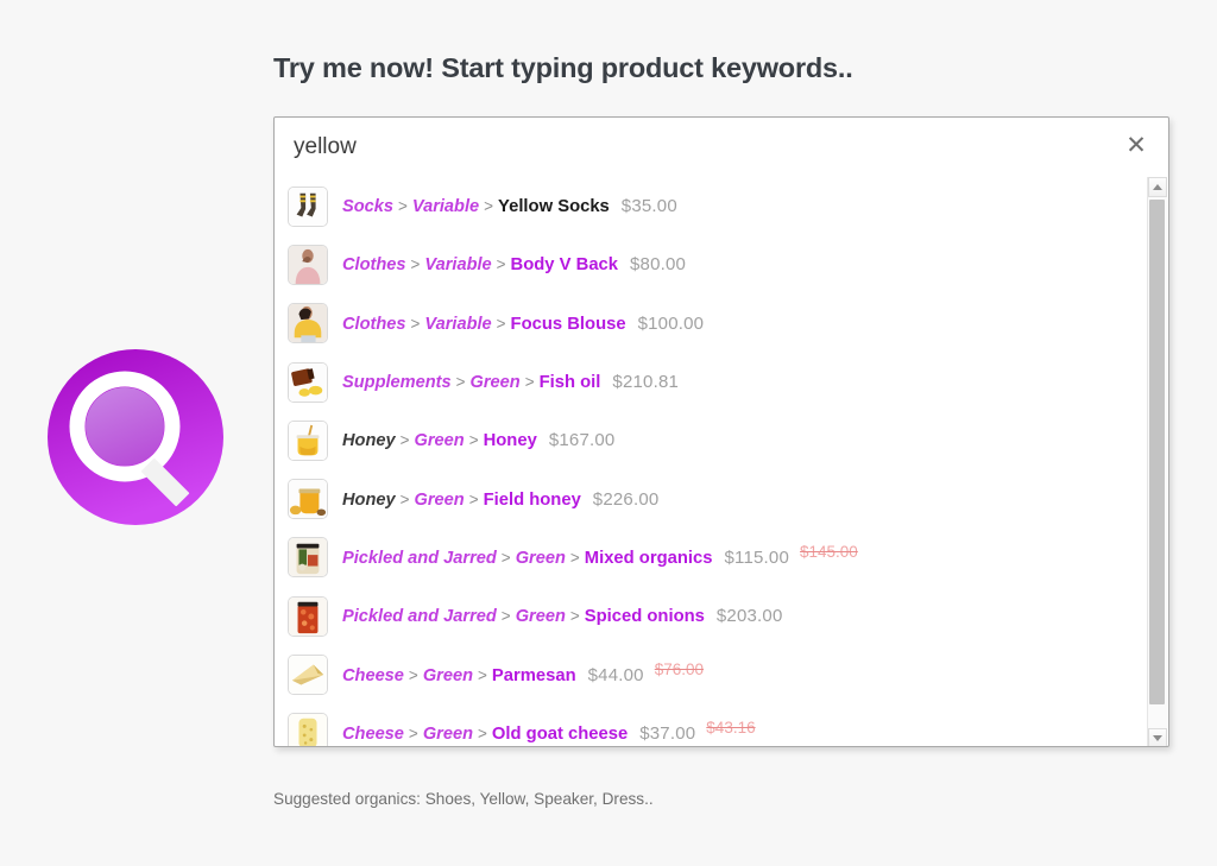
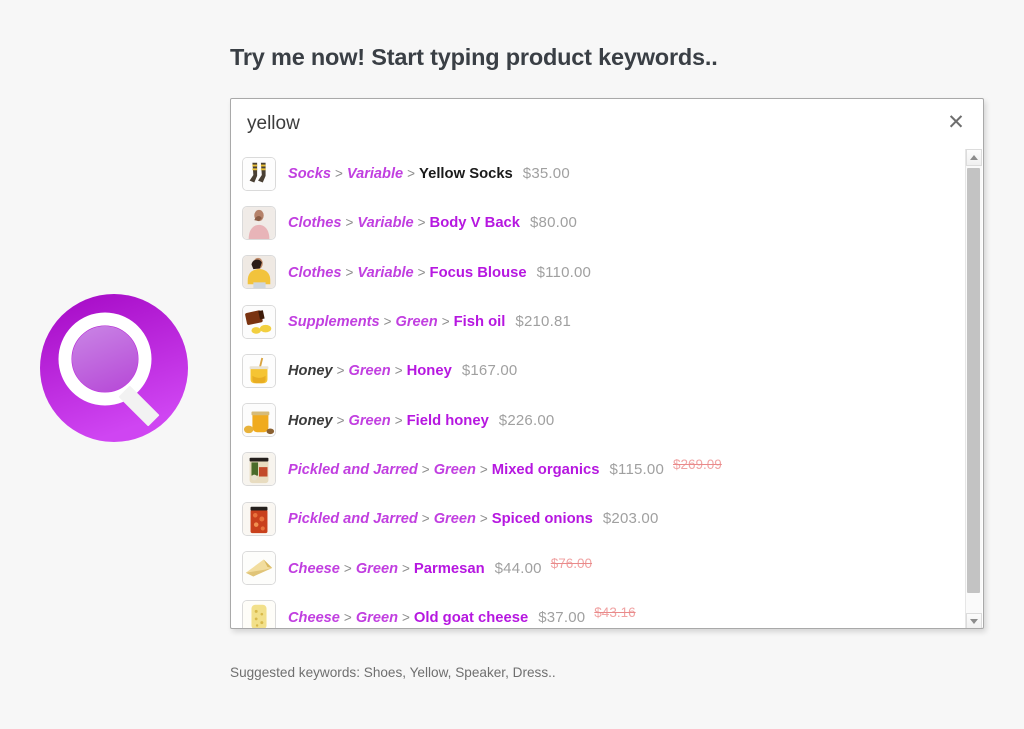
  Try me now! Start typing product keywords..
  yellow
  ✕
  Socks
  >
  Variable
  >
  Yellow Socks
  $35.00
  Clothes
  >
  Variable
  >
  Body V Back
  $80.00
  Clothes
  >
  Variable
  >
  Focus Blouse
- $100.00
+ $110.00
  Supplements
  >
  Green
  >
  Fish oil
  $210.81
  Honey
  >
  Green
  >
  Honey
  $167.00
  Honey
  >
  Green
  >
  Field honey
  $226.00
  Pickled and Jarred
  >
  Green
  >
  Mixed organics
  $115.00
- $145.00
+ $269.09
  Pickled and Jarred
  >
  Green
  >
  Spiced onions
  $203.00
  Cheese
  >
  Green
  >
  Parmesan
  $44.00
  $76.00
  Cheese
  >
  Green
  >
  Old goat cheese
  $37.00
  $43.16
- Suggested organics: Shoes, Yellow, Speaker, Dress..
+ Suggested keywords: Shoes, Yellow, Speaker, Dress..
